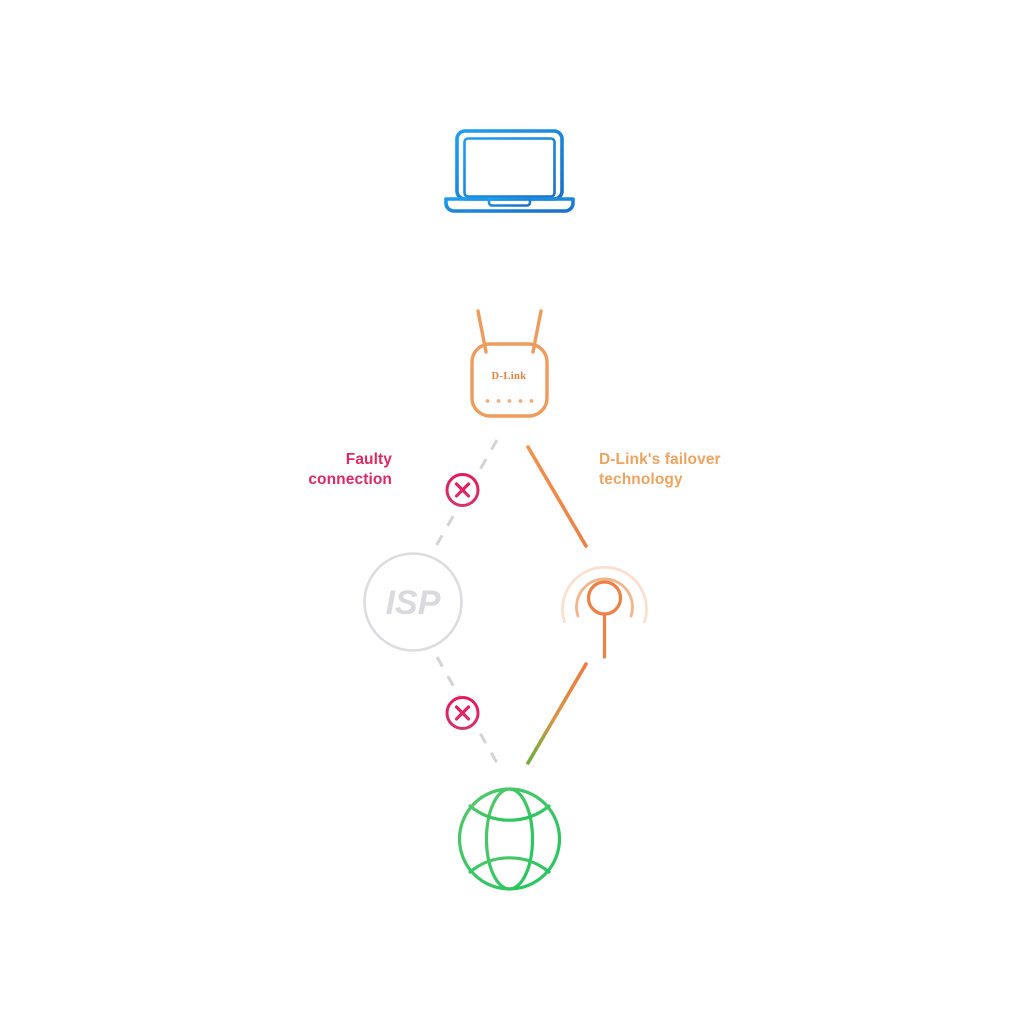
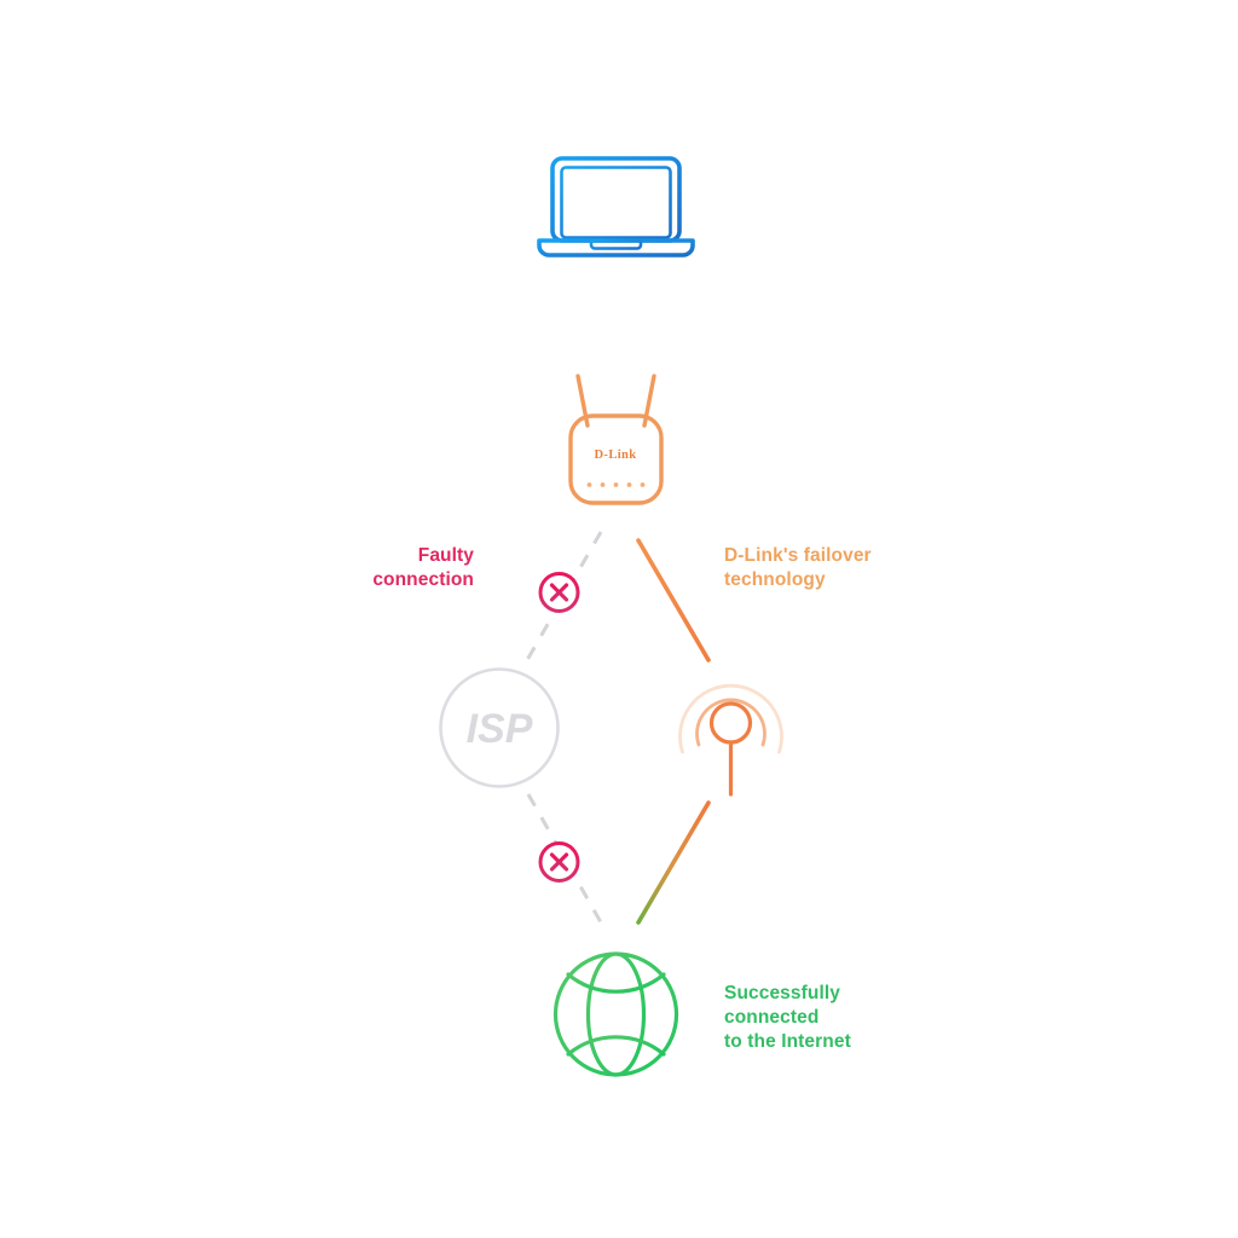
  D-Link
  ISP
  Faulty
  connection
  D-Link's failover
  technology
+ Successfully
+ connected
+ to the Internet
